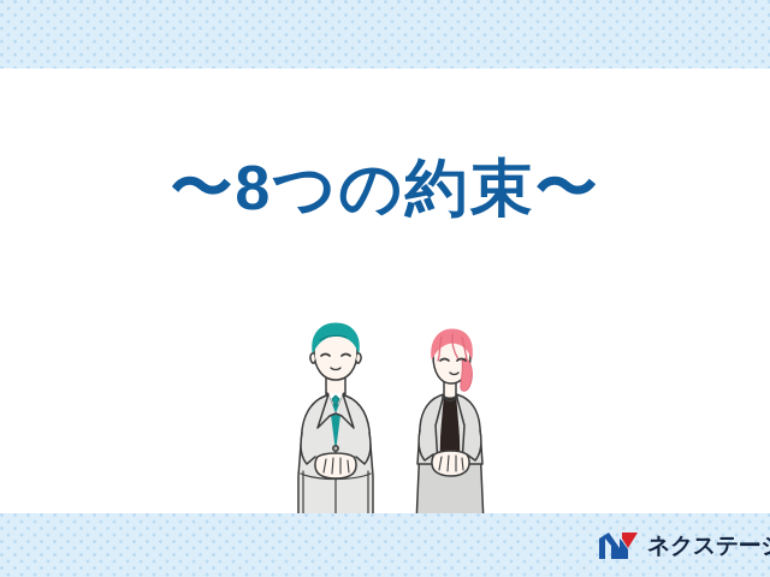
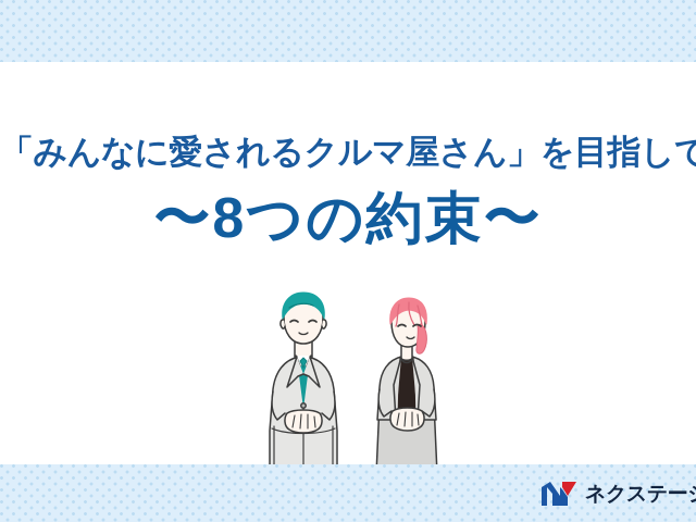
+ 「みんなに愛されるクルマ屋さん」を目指して
  〜8つの約束〜
  ネクステー
